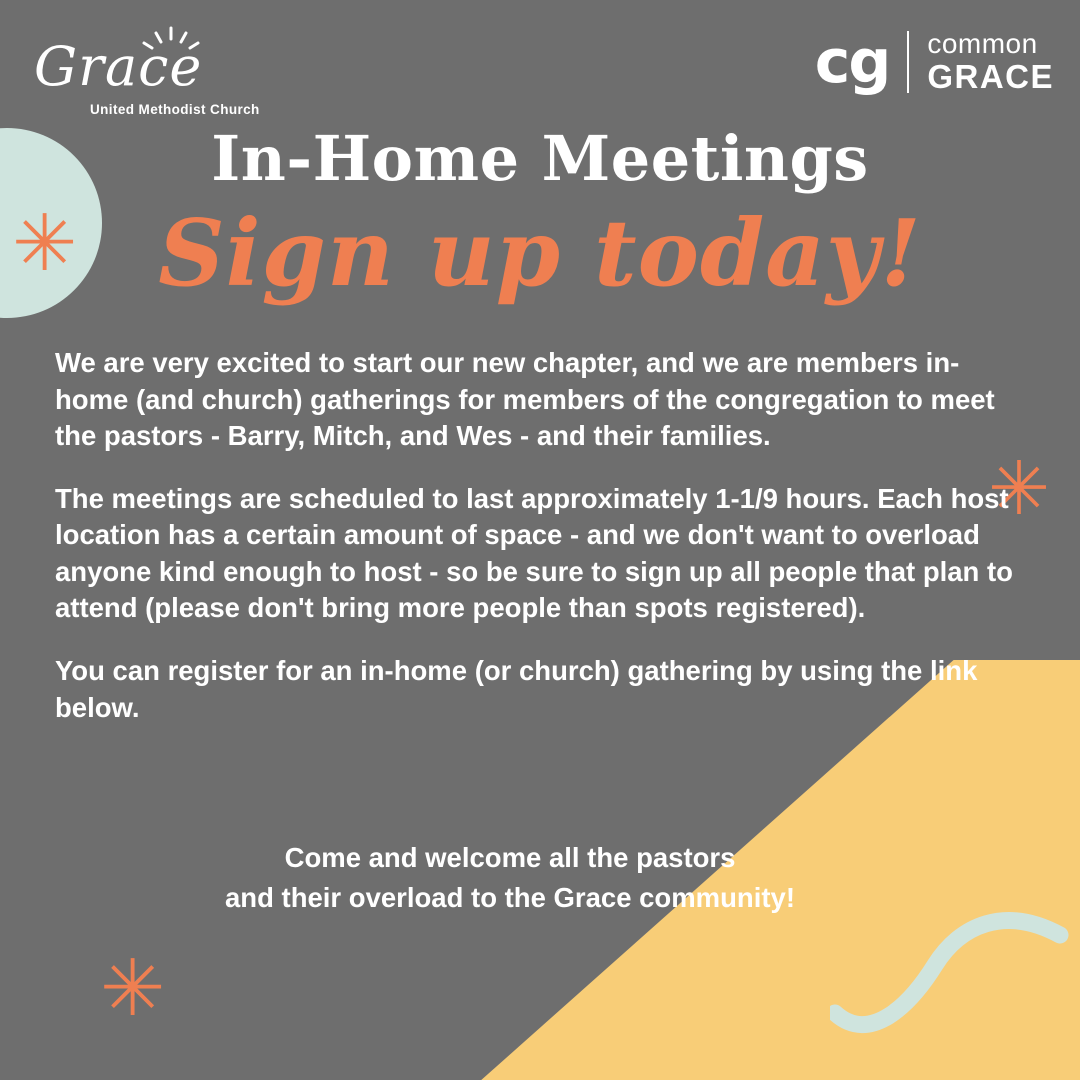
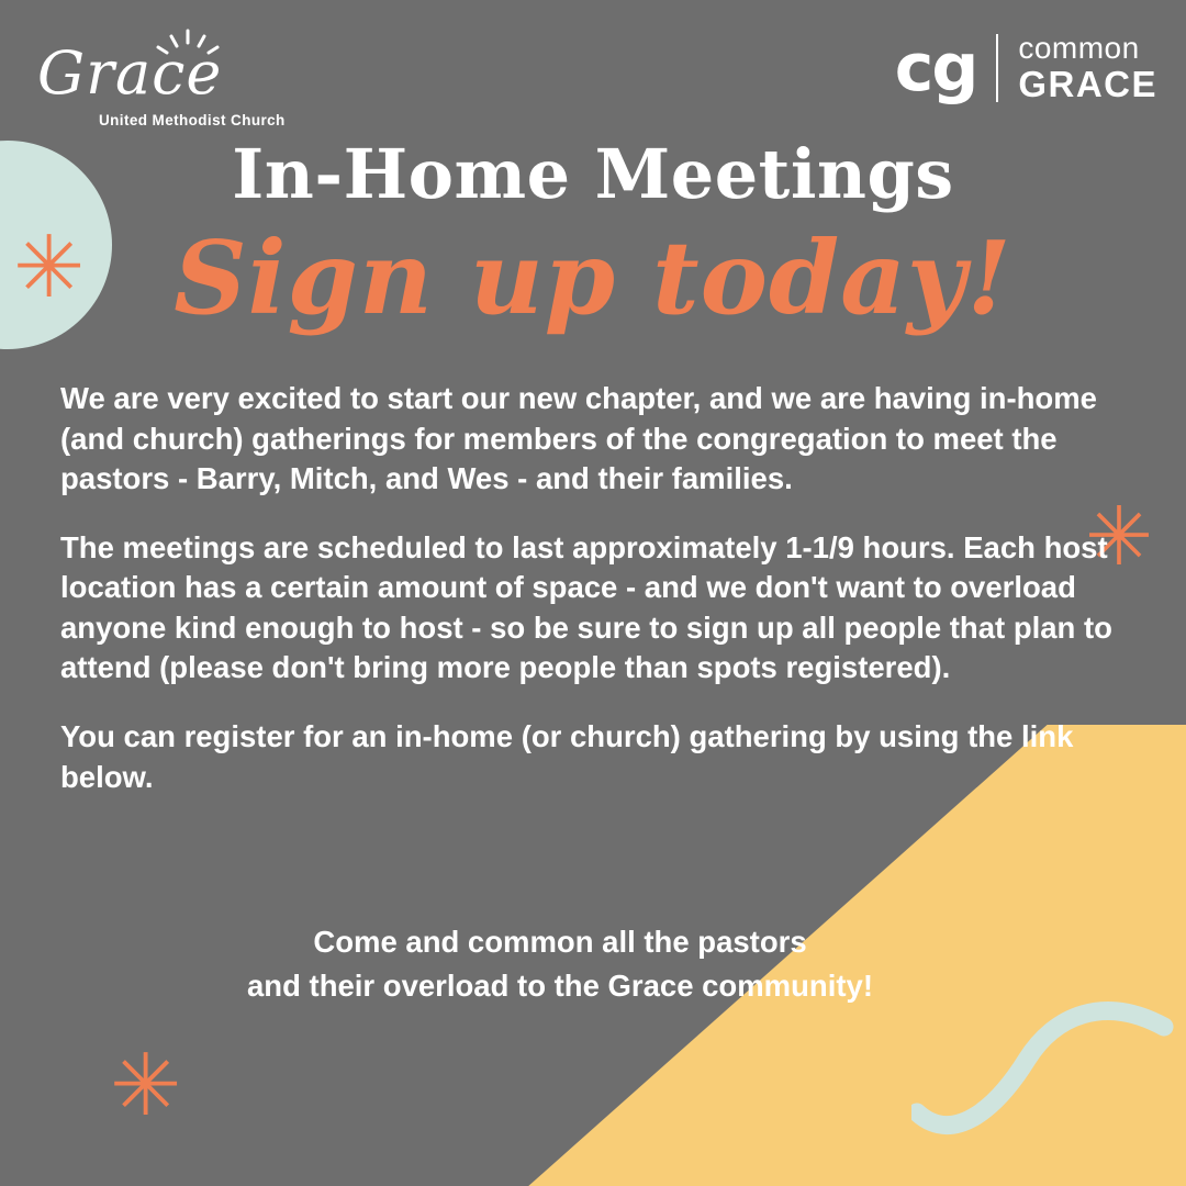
  ✳
  ✳
  ✳
  Grace
  United Methodist Church
  cg
  common
  GRACE
  In-Home Meetings
  Sign up today!
- We are very excited to start our new chapter, and we are members in-home (and church) gatherings for members of the congregation to meet the pastors - Barry, Mitch, and Wes - and their families.
+ We are very excited to start our new chapter, and we are having in-home (and church) gatherings for members of the congregation to meet the pastors - Barry, Mitch, and Wes - and their families.
  The meetings are scheduled to last approximately 1-1/9 hours. Each host location has a certain amount of space - and we don't want to overload anyone kind enough to host - so be sure to sign up all people that plan to attend (please don't bring more people than spots registered).
  You can register for an in-home (or church) gathering by using the link below.
- Come and welcome all the pastors
+ Come and common all the pastors
  and their overload to the Grace community!
